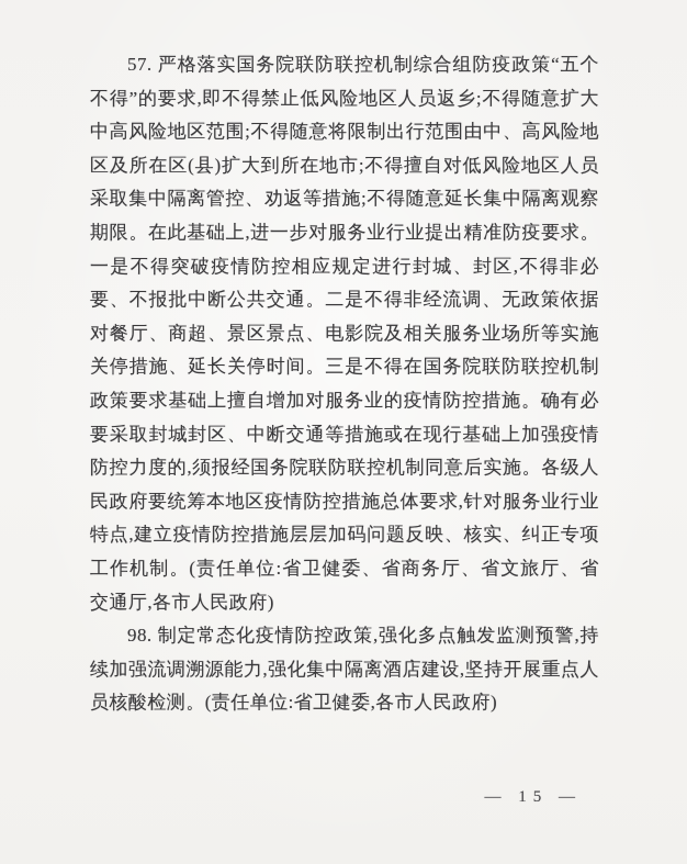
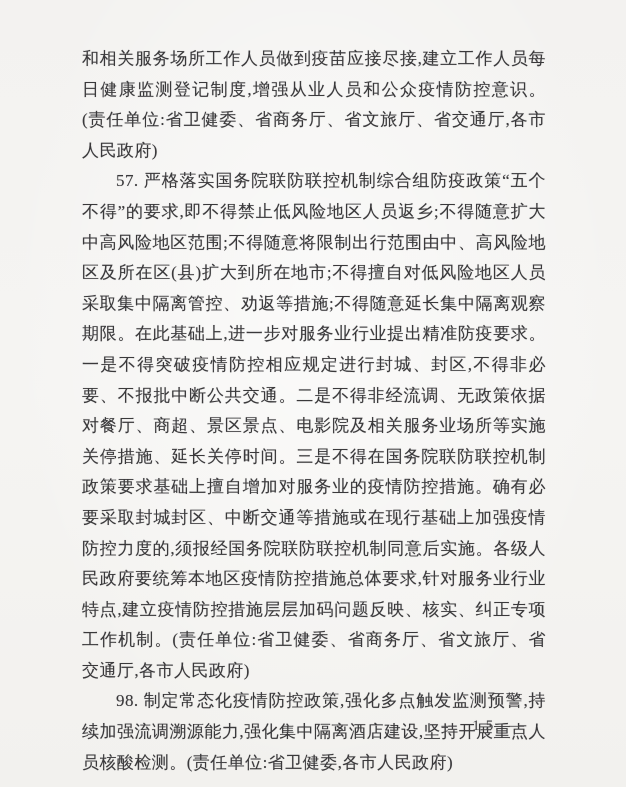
+ 和相关服务场所工作人员做到疫苗应接尽接,建立工作人员每日健康监测登记制度,增强从业人员和公众疫情防控意识。(责任单位:省卫健委、省商务厅、省文旅厅、省交通厅,各市人民政府)
  57. 严格落实国务院联防联控机制综合组防疫政策“五个不得”的要求,即不得禁止低风险地区人员返乡;不得随意扩大中高风险地区范围;不得随意将限制出行范围由中、高风险地区及所在区(县)扩大到所在地市;不得擅自对低风险地区人员采取集中隔离管控、劝返等措施;不得随意延长集中隔离观察期限。在此基础上,进一步对服务业行业提出精准防疫要求。一是不得突破疫情防控相应规定进行封城、封区,不得非必要、不报批中断公共交通。二是不得非经流调、无政策依据对餐厅、商超、景区景点、电影院及相关服务业场所等实施关停措施、延长关停时间。三是不得在国务院联防联控机制政策要求基础上擅自增加对服务业的疫情防控措施。确有必要采取封城封区、中断交通等措施或在现行基础上加强疫情防控力度的,须报经国务院联防联控机制同意后实施。各级人民政府要统筹本地区疫情防控措施总体要求,针对服务业行业特点,建立疫情防控措施层层加码问题反映、核实、纠正专项工作机制。(责任单位:省卫健委、省商务厅、省文旅厅、省交通厅,各市人民政府)
  98. 制定常态化疫情防控政策,强化多点触发监测预警,持续加强流调溯源能力,强化集中隔离酒店建设,坚持开展重点人员核酸检测。(责任单位:省卫健委,各市人民政府)
  — 15 —
